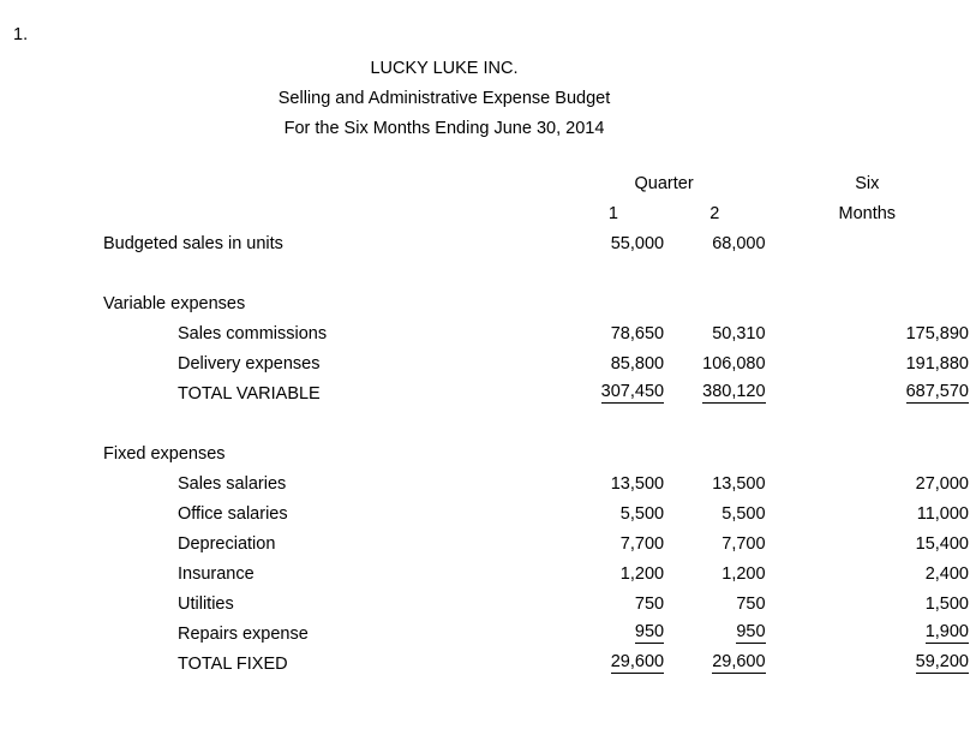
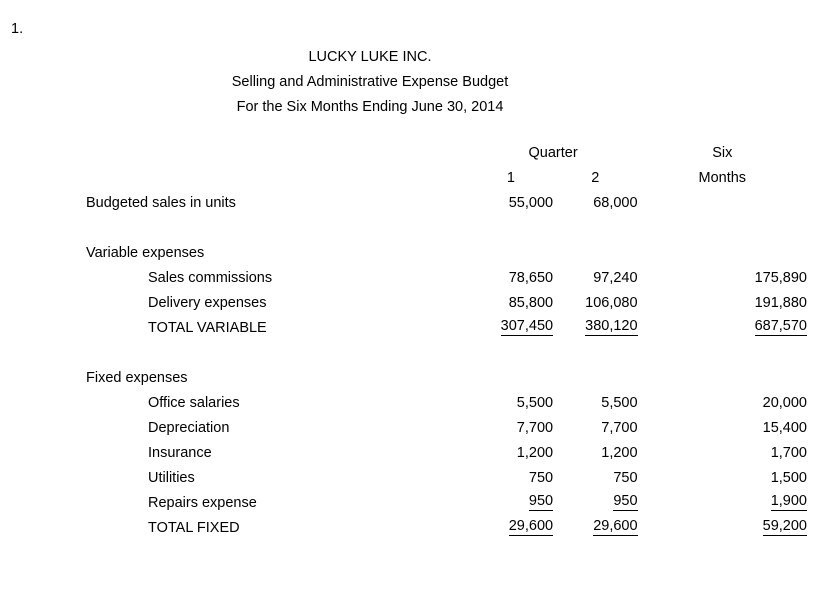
  1.
  LUCKY LUKE INC.
  Selling and Administrative Expense Budget
  For the Six Months Ending June 30, 2014
  	Quarter	Six
  	1	2	Months
  Budgeted sales in units	55,000	68,000
  Variable expenses
- Sales commissions	78,650	50,310	175,890
+ Sales commissions	78,650	97,240	175,890
  Delivery expenses	85,800	106,080	191,880
  TOTAL VARIABLE	307,450	380,120	687,570
  Fixed expenses
- Sales salaries	13,500	13,500	27,000
- Office salaries	5,500	5,500	11,000
+ Office salaries	5,500	5,500	20,000
  Depreciation	7,700	7,700	15,400
- Insurance	1,200	1,200	2,400
+ Insurance	1,200	1,200	1,700
  Utilities	750	750	1,500
  Repairs expense	950	950	1,900
  TOTAL FIXED	29,600	29,600	59,200
